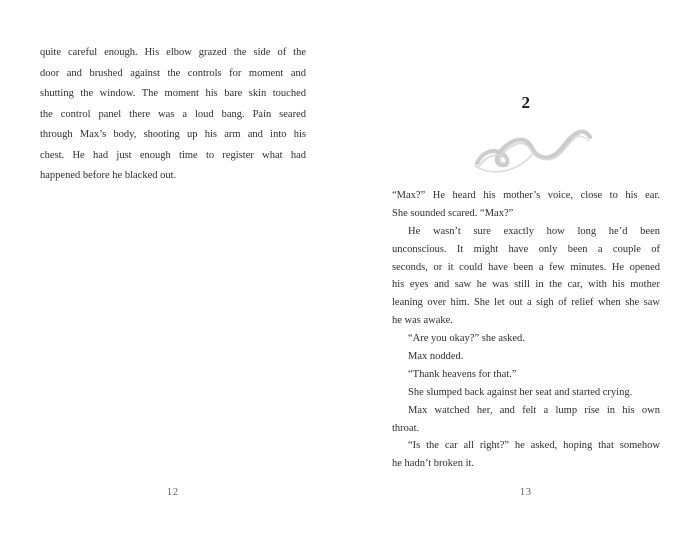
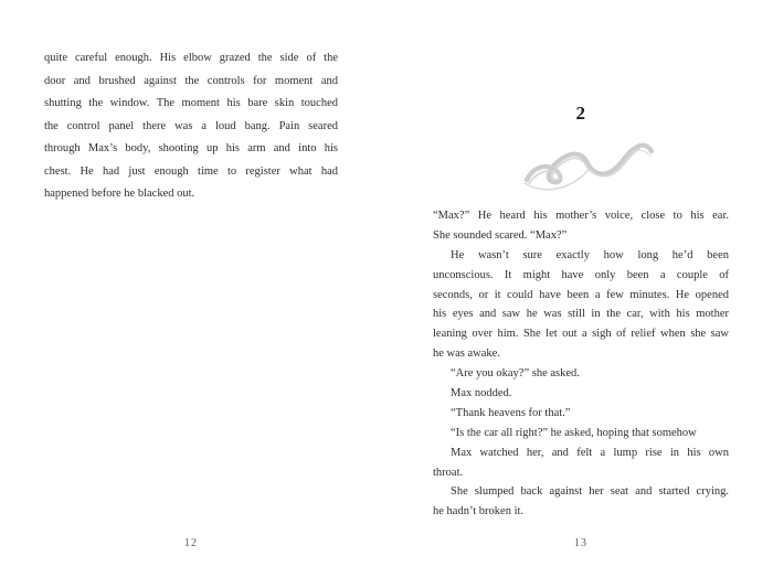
  quite careful enough. His elbow grazed the side of the
  door and brushed against the controls for moment and
  shutting the window. The moment his bare skin touched
  the control panel there was a loud bang. Pain seared
  through Max’s body, shooting up his arm and into his
  chest. He had just enough time to register what had
  happened before he blacked out.
  12
  2
  “Max?” He heard his mother’s voice, close to his ear.
  She sounded scared. “Max?”
  He wasn’t sure exactly how long he’d been
  unconscious. It might have only been a couple of
  seconds, or it could have been a few minutes. He opened
  his eyes and saw he was still in the car, with his mother
  leaning over him. She let out a sigh of relief when she saw
  he was awake.
  “Are you okay?” she asked.
  Max nodded.
  “Thank heavens for that.”
- She slumped back against her seat and started crying.
+ “Is the car all right?” he asked, hoping that somehow
  Max watched her, and felt a lump rise in his own
  throat.
- “Is the car all right?” he asked, hoping that somehow
+ She slumped back against her seat and started crying.
  he hadn’t broken it.
  13
